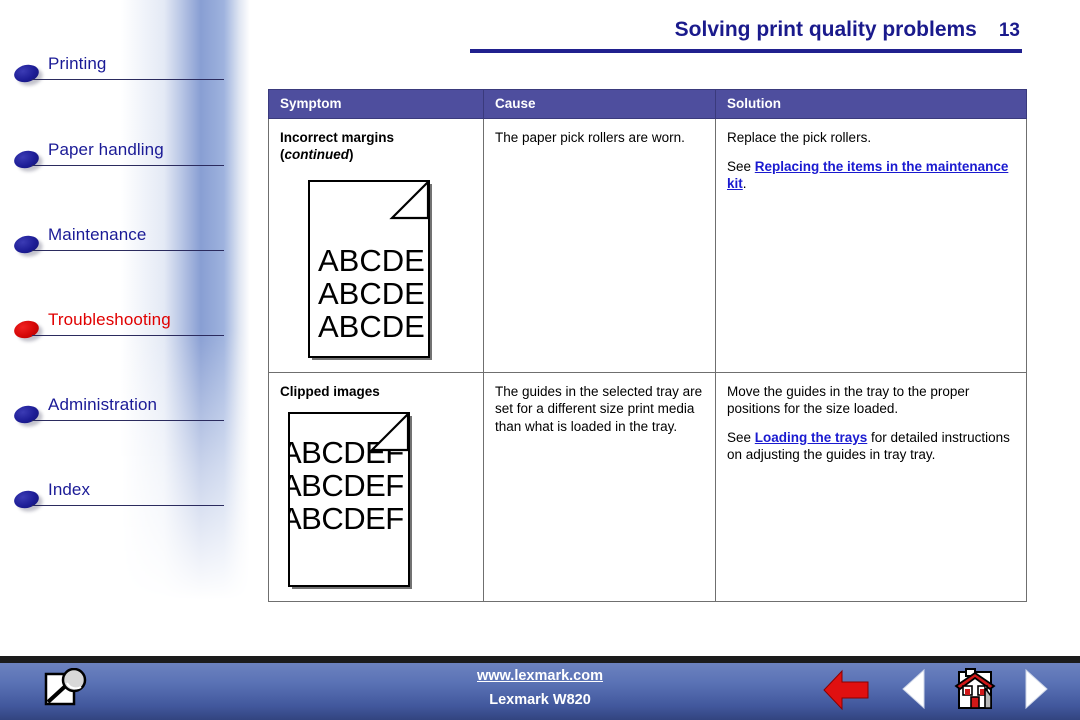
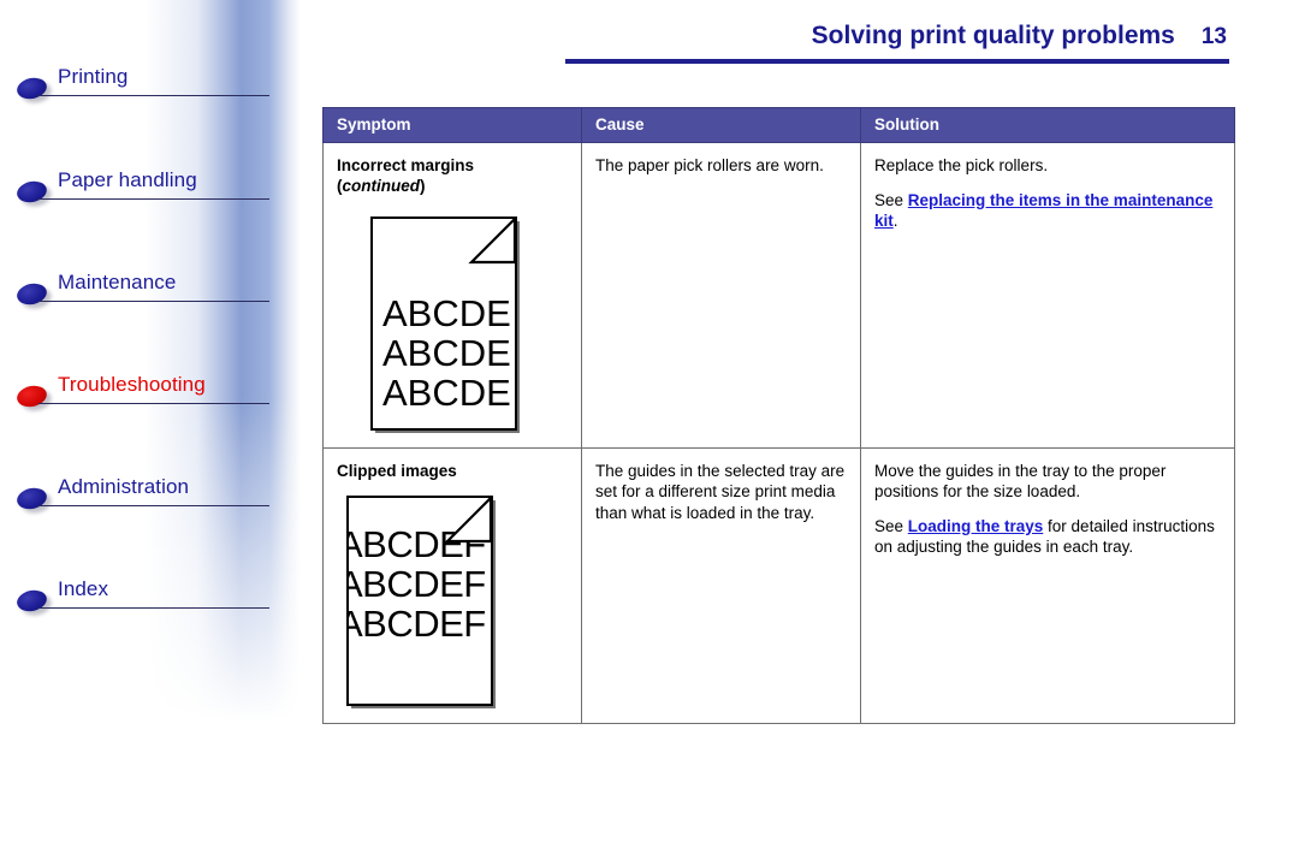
  Printing
  Paper handling
  Maintenance
  Troubleshooting
  Administration
  Index
  Solving print quality problems
  13
  Symptom	Cause	Solution
  Incorrect margins (continued) ABCDE ABCDE ABCDE	The paper pick rollers are worn.	Replace the pick rollers. See Replacing the items in the maintenance kit.
- Clipped images ABCDEF ABCDEF ABCDEF	The guides in the selected tray are set for a different size print media than what is loaded in the tray.	Move the guides in the tray to the proper positions for the size loaded. See Loading the trays for detailed instructions on adjusting the guides in tray tray.
+ Clipped images ABCDEF ABCDEF ABCDEF	The guides in the selected tray are set for a different size print media than what is loaded in the tray.	Move the guides in the tray to the proper positions for the size loaded. See Loading the trays for detailed instructions on adjusting the guides in each tray.
- www.lexmark.com
- Lexmark W820
